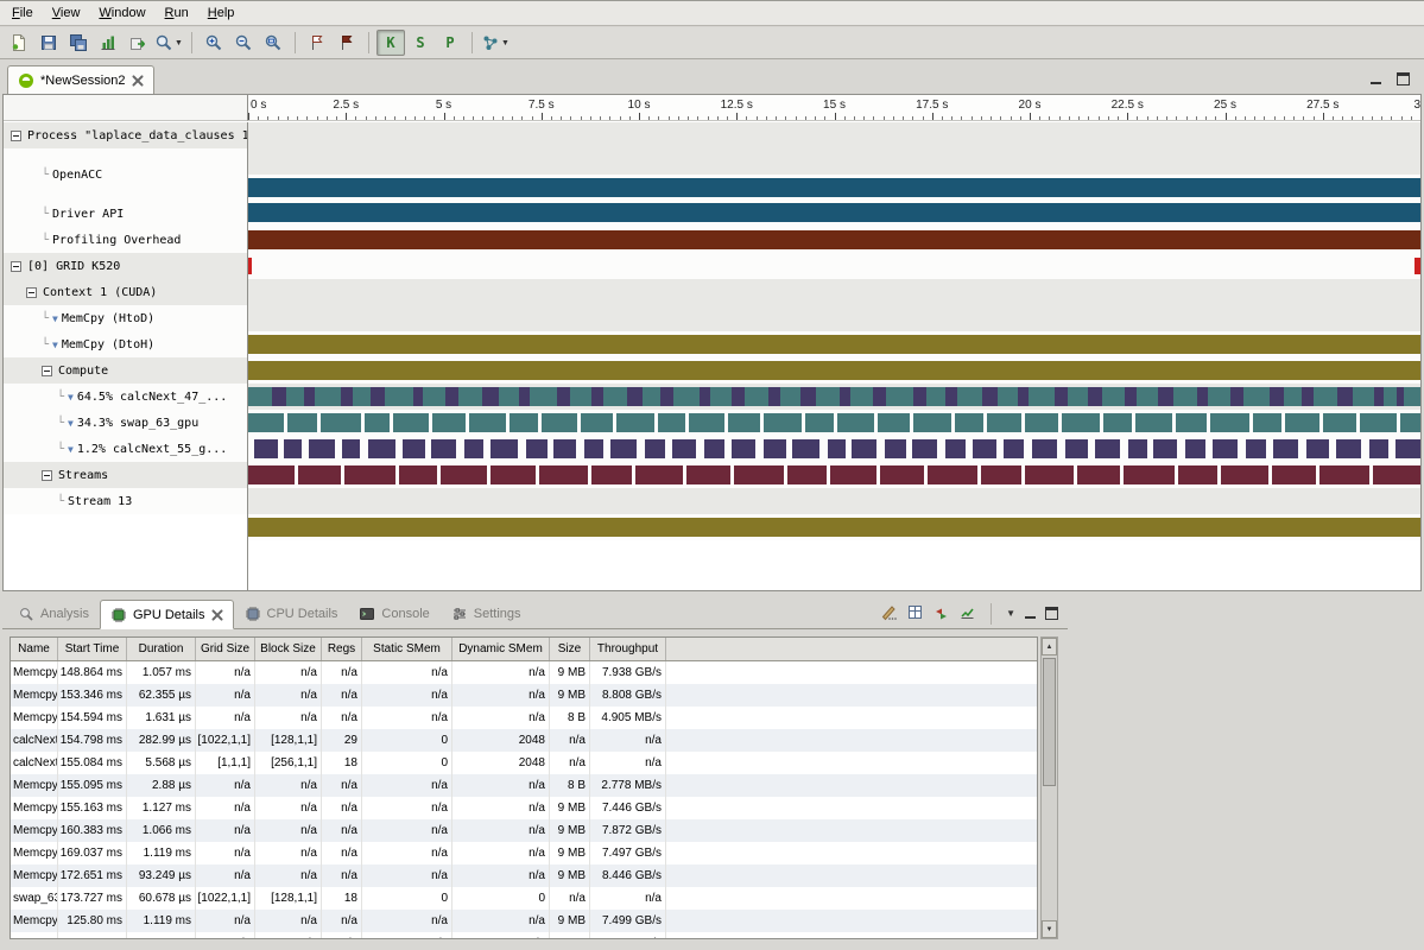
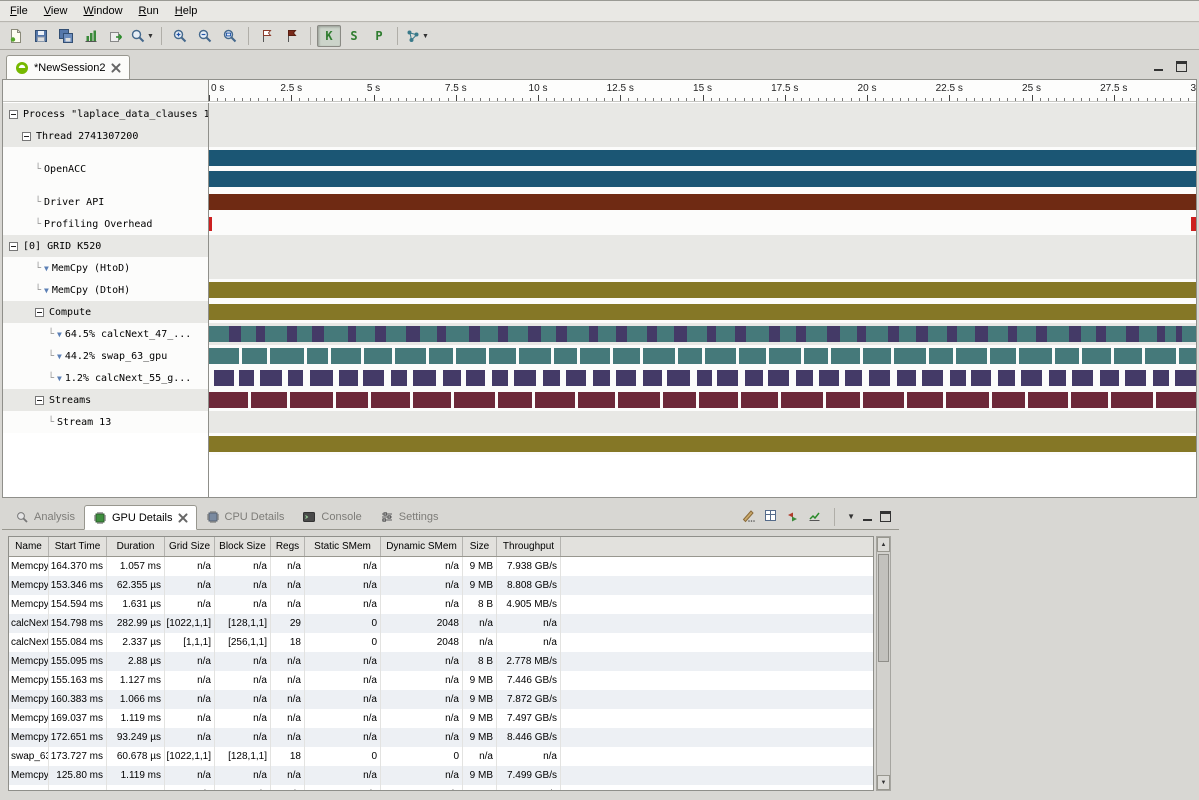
  File
  View
  Window
  Run
  Help
  K
  S
  P
  *NewSession2
  0 s
  2.5 s
  5 s
  7.5 s
  10 s
  12.5 s
  15 s
  17.5 s
  20 s
  22.5 s
  25 s
  27.5 s
  Process "laplace_data_clauses 1
+ Thread 2741307200
  └
  OpenACC
  └
  Driver API
  └
  Profiling Overhead
  [0] GRID K520
- Context 1 (CUDA)
  └
  ▼
  MemCpy (HtoD)
  └
  ▼
  MemCpy (DtoH)
  Compute
  └
  ▼
  64.5% calcNext_47_...
  └
  ▼
- 34.3% swap_63_gpu
+ 44.2% swap_63_gpu
  └
  ▼
  1.2% calcNext_55_g...
  Streams
  └
  Stream 13
  Analysis
  GPU Details
  CPU Details
  Console
  Settings
  ▼
  Name
  Start Time
  Duration
  Grid Size
  Block Size
  Regs
  Static SMem
  Dynamic SMem
  Size
  Throughput
  Memcpy
- 148.864 ms
+ 164.370 ms
  1.057 ms
  n/a
  n/a
  n/a
  n/a
  n/a
  9 MB
  7.938 GB/s
  Memcpy
  153.346 ms
  62.355 µs
  n/a
  n/a
  n/a
  n/a
  n/a
  9 MB
  8.808 GB/s
  Memcpy
  154.594 ms
  1.631 µs
  n/a
  n/a
  n/a
  n/a
  n/a
  8 B
  4.905 MB/s
  calcNext
  154.798 ms
  282.99 µs
  [1022,1,1]
  [128,1,1]
  29
  0
  2048
  n/a
  n/a
  calcNext
  155.084 ms
- 5.568 µs
+ 2.337 µs
  [1,1,1]
  [256,1,1]
  18
  0
  2048
  n/a
  n/a
  Memcpy
  155.095 ms
  2.88 µs
  n/a
  n/a
  n/a
  n/a
  n/a
  8 B
  2.778 MB/s
  Memcpy
  155.163 ms
  1.127 ms
  n/a
  n/a
  n/a
  n/a
  n/a
  9 MB
  7.446 GB/s
  Memcpy
  160.383 ms
  1.066 ms
  n/a
  n/a
  n/a
  n/a
  n/a
  9 MB
  7.872 GB/s
  Memcpy
  169.037 ms
  1.119 ms
  n/a
  n/a
  n/a
  n/a
  n/a
  9 MB
  7.497 GB/s
  Memcpy
  172.651 ms
  93.249 µs
  n/a
  n/a
  n/a
  n/a
  n/a
  9 MB
  8.446 GB/s
  swap_63
  173.727 ms
  60.678 µs
  [1022,1,1]
  [128,1,1]
  18
  0
  0
  n/a
  n/a
  Memcpy
  125.80 ms
  1.119 ms
  n/a
  n/a
  n/a
  n/a
  n/a
  9 MB
  7.499 GB/s
